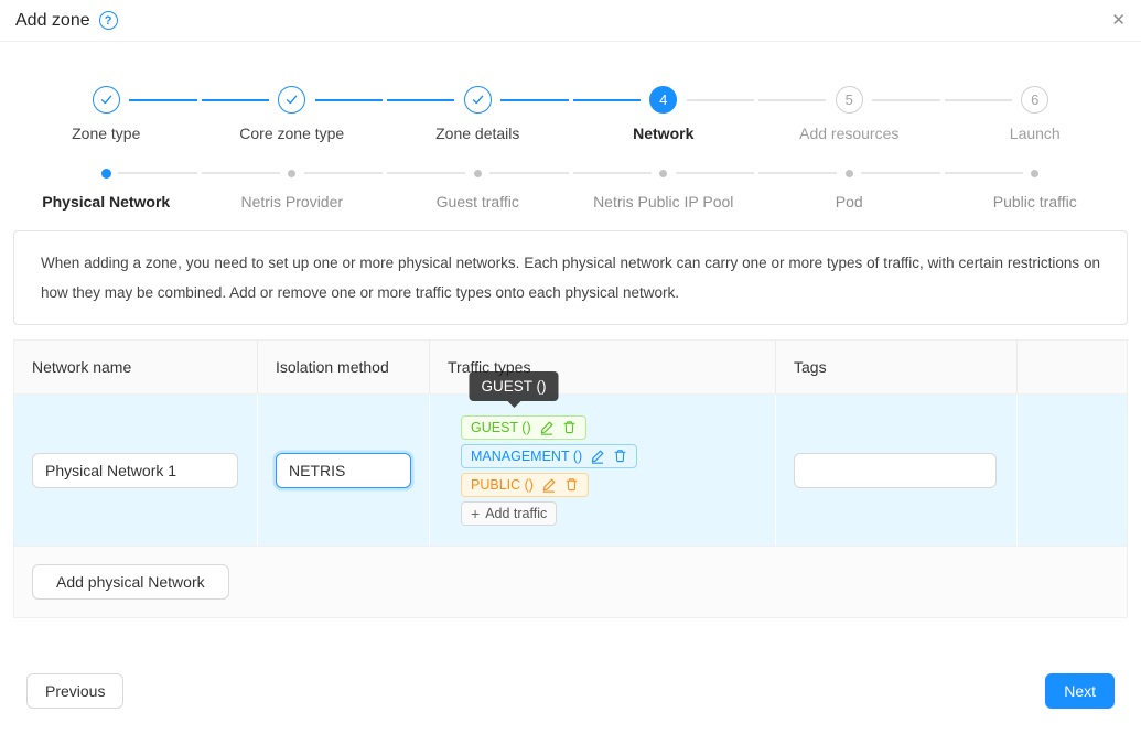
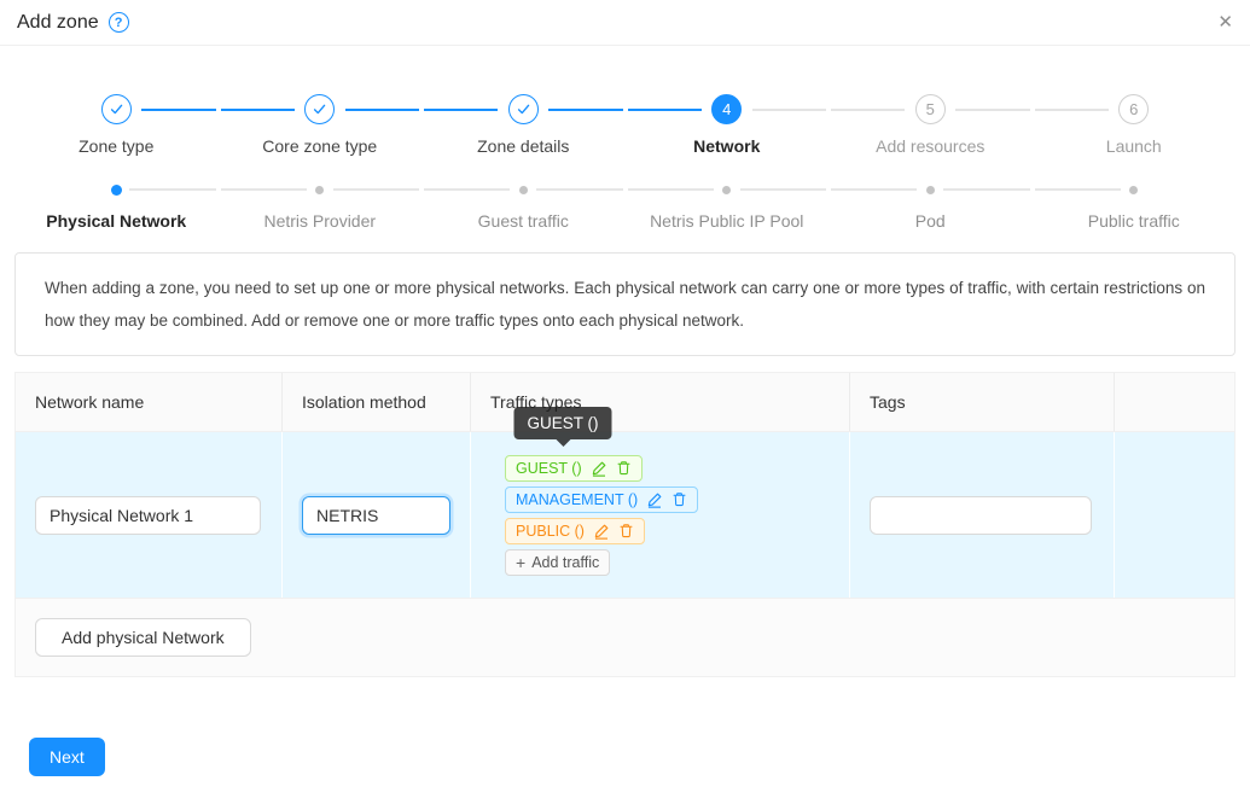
  Add zone
  ?
  ✕
  Zone type
  Core zone type
  Zone details
  4
  Network
  5
  Add resources
  6
  Launch
  Physical Network
  Netris Provider
  Guest traffic
  Netris Public IP Pool
  Pod
  Public traffic
  When adding a zone, you need to set up one or more physical networks. Each physical network can carry one or more types of traffic, with certain restrictions on how they may be combined. Add or remove one or more traffic types onto each physical network.
  Network name
  Isolation method
  Traffic types
  Tags
  Physical Network 1
  NETRIS
  GUEST ()
  GUEST ()
  MANAGEMENT ()
  PUBLIC ()
  +
  Add traffic
  Add physical Network
- Previous
  Next
